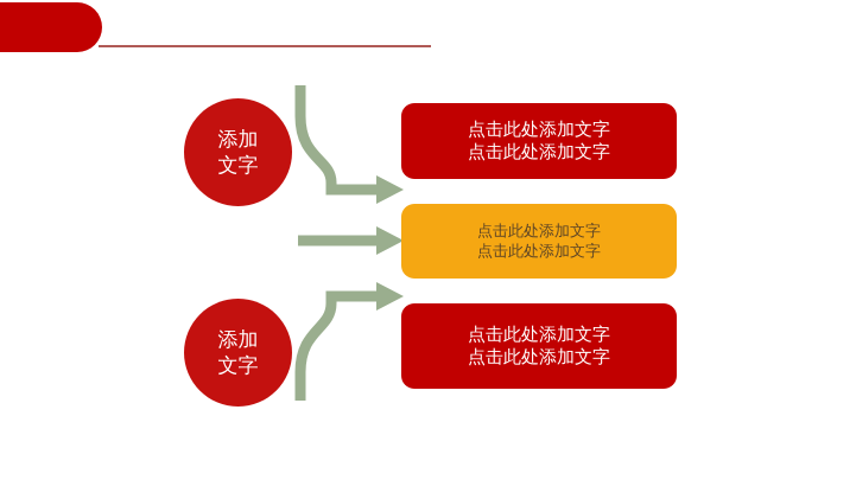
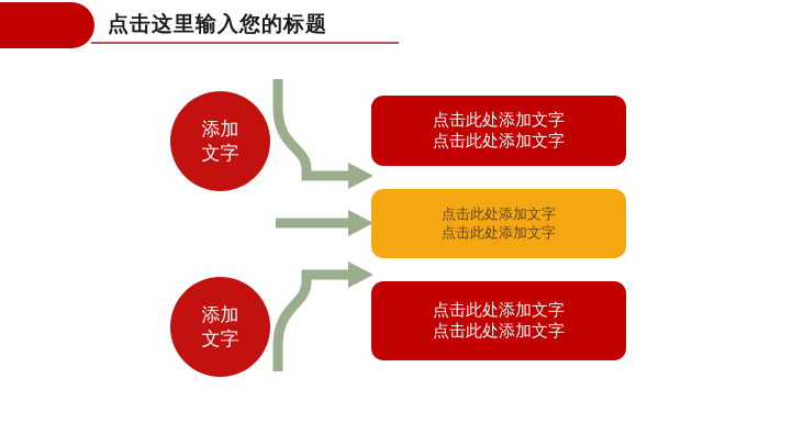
+ 点击这里输入您的标题
  添加
  文字
  添加
  文字
  点击此处添加文字
  点击此处添加文字
  点击此处添加文字
  点击此处添加文字
  点击此处添加文字
  点击此处添加文字
